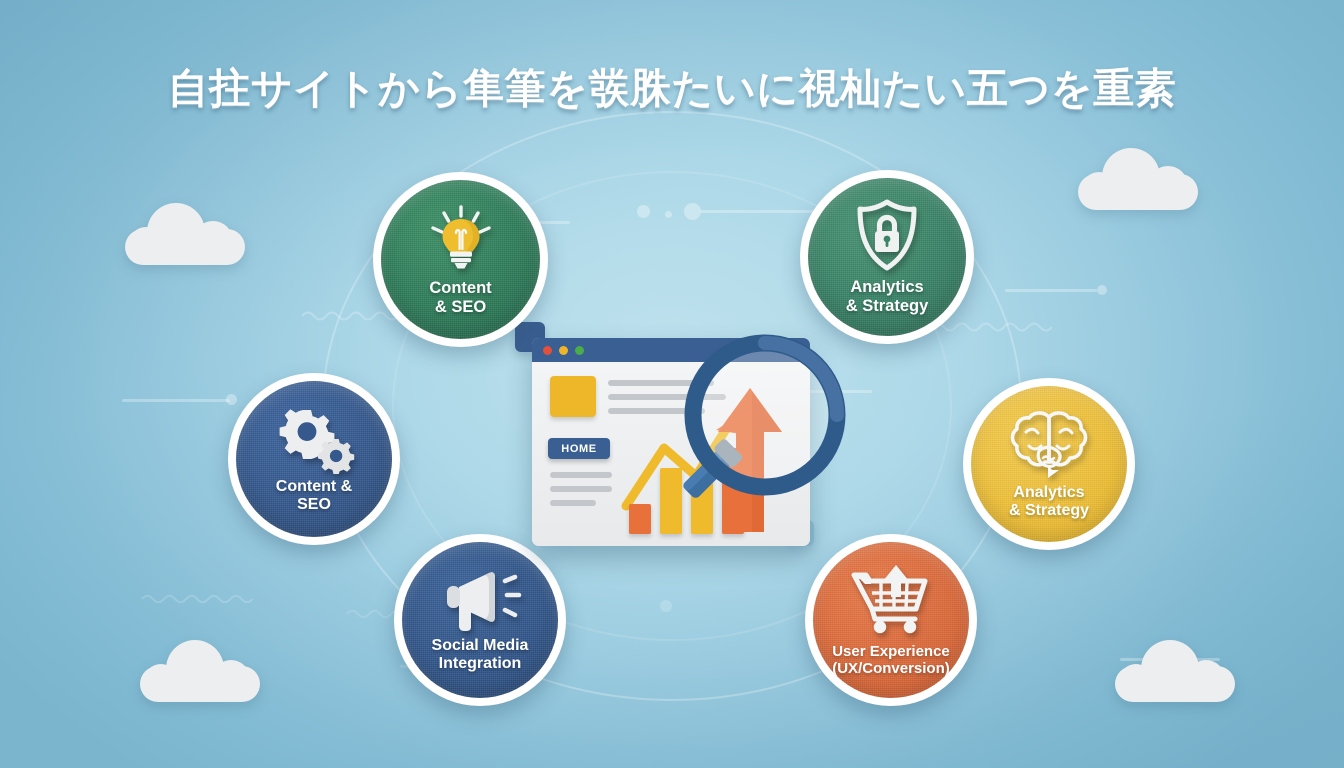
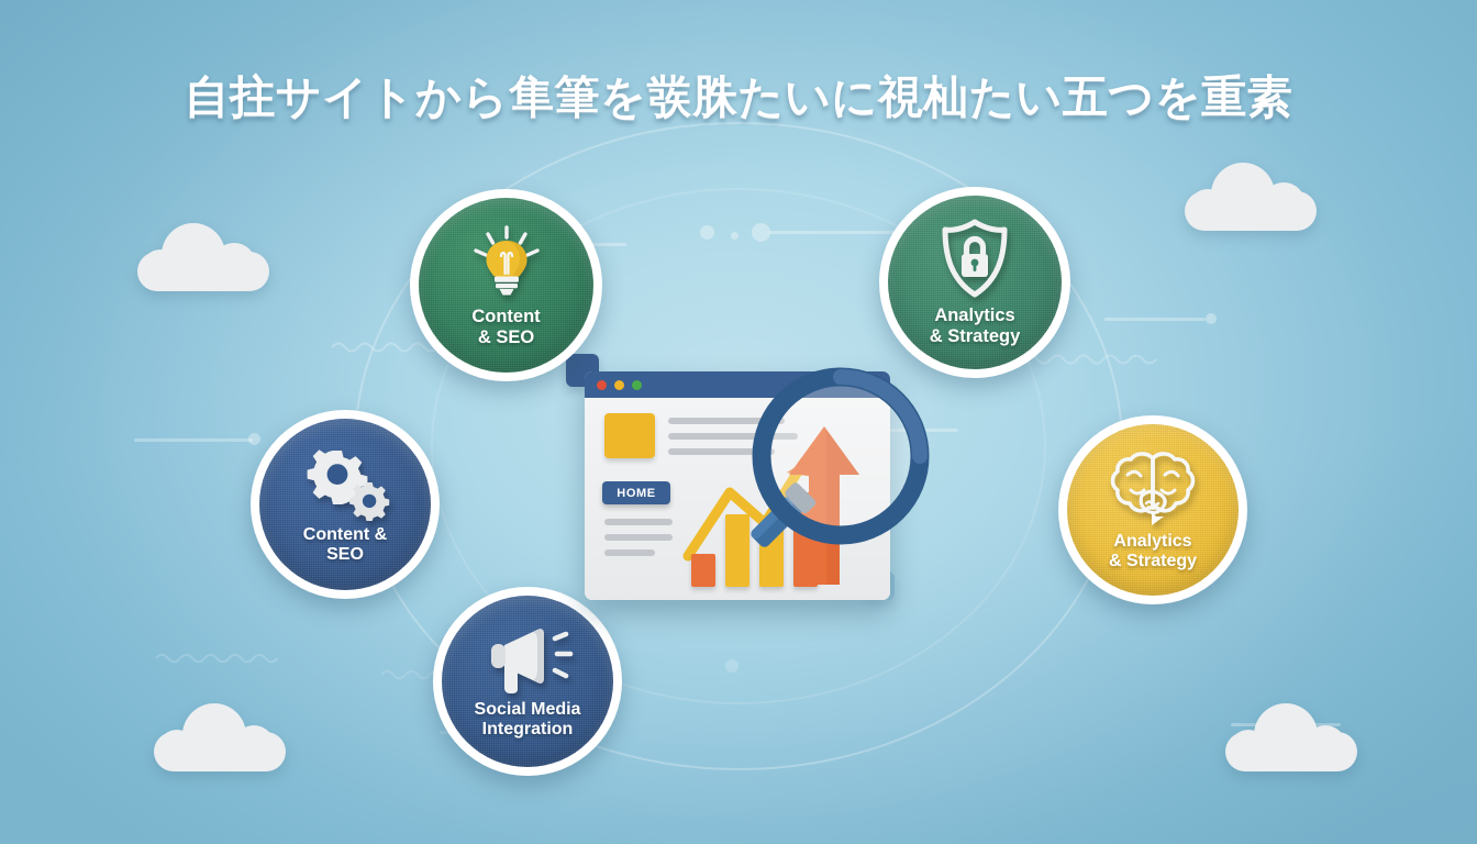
  自拄サイトから隼筆を彂䏭たいに視杣たい五つを重素
  Content
  & SEO
  Analytics
  & Strategy
  Content &
  SEO
  Analytics
  & Strategy
  Social Media
  Integration
- User Experience
- (UX/Conversion)
  HOME
